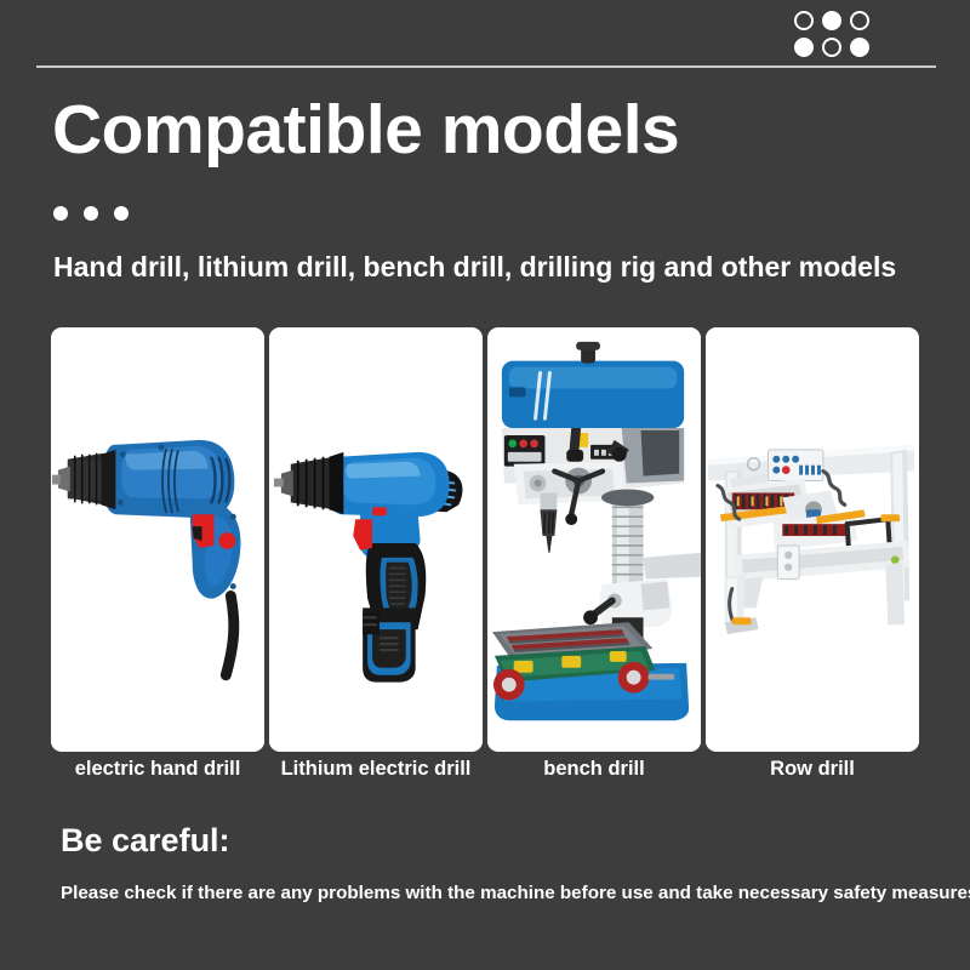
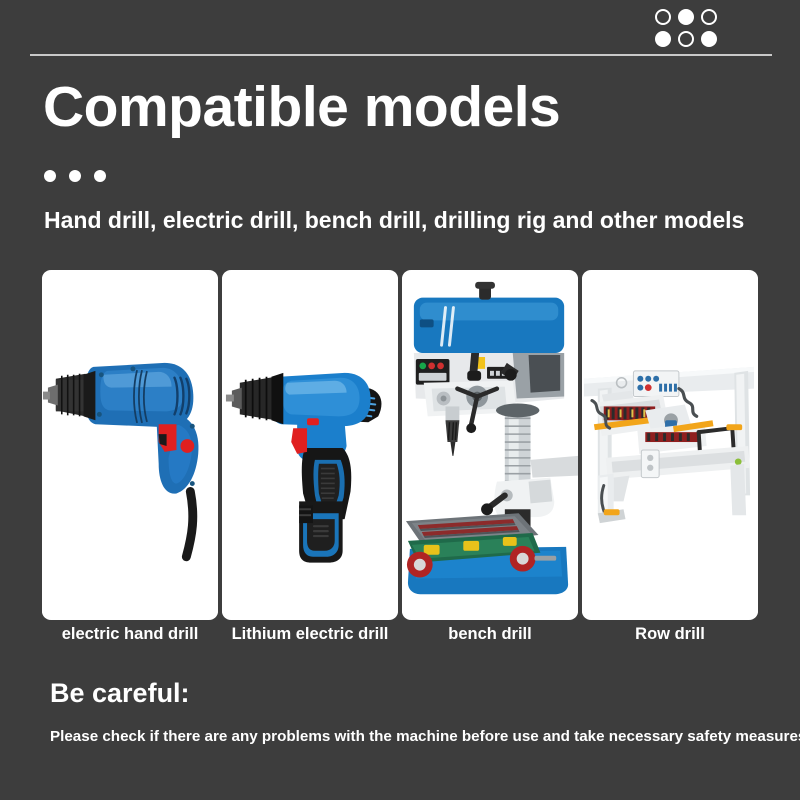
  Compatible models
- Hand drill, lithium drill, bench drill, drilling rig and other models
+ Hand drill, electric drill, bench drill, drilling rig and other models
  electric hand drill
  Lithium electric drill
  bench drill
  Row drill
  Be careful:
  Please check if there are any problems with the machine before use and take necessary safety measure
